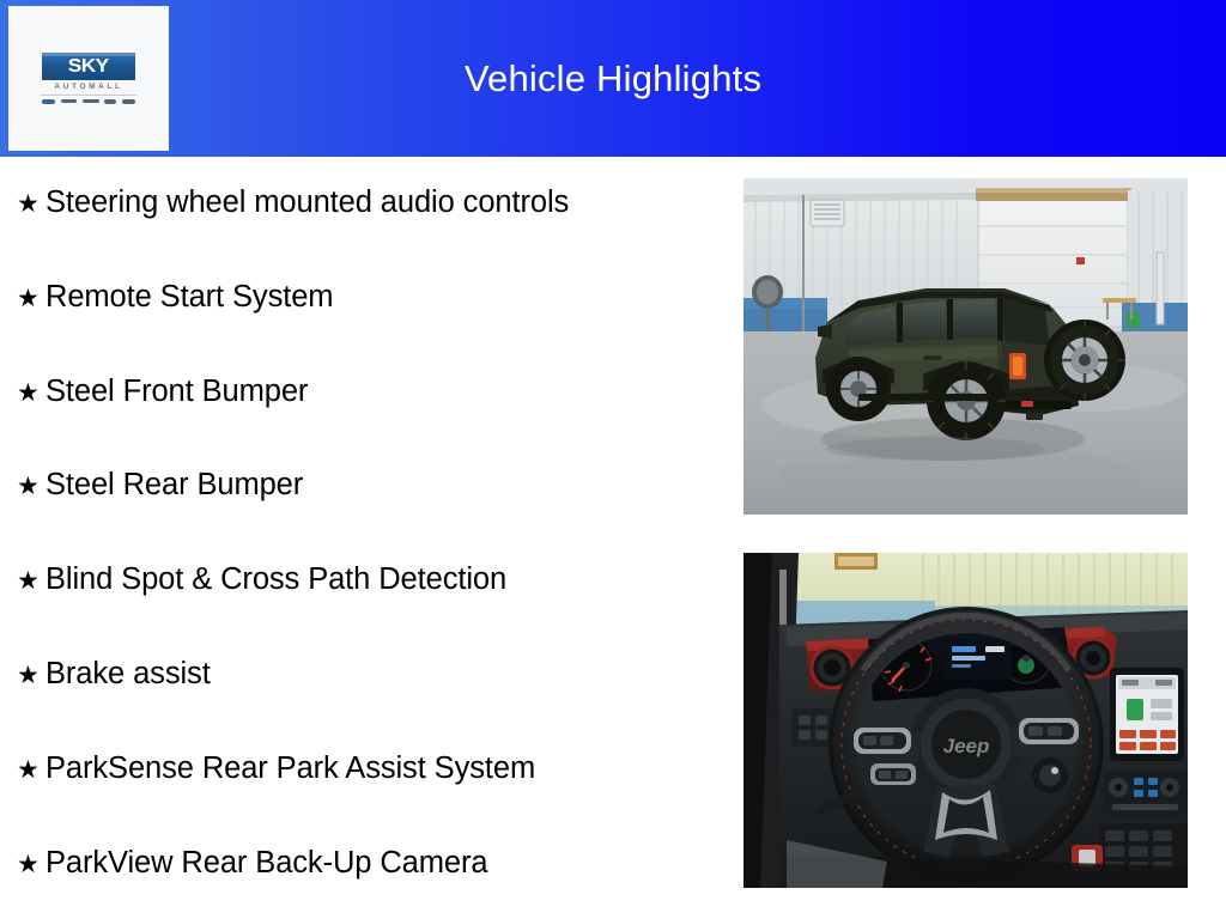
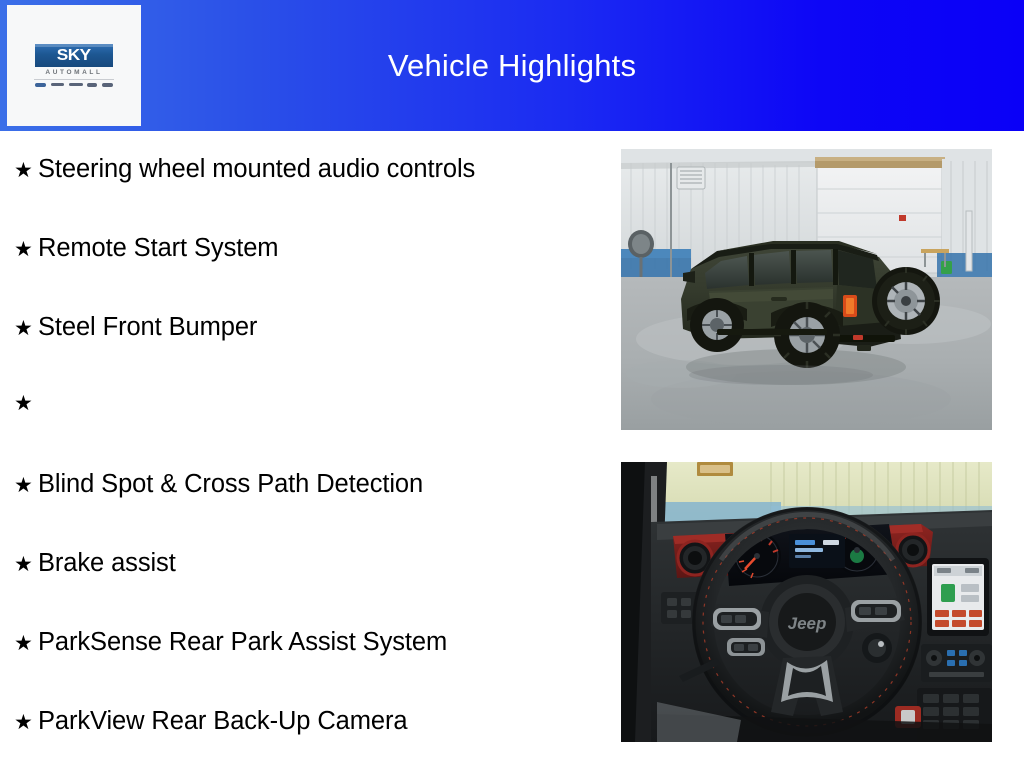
  Vehicle Highlights
  SKY
  ★
  Steering wheel mounted audio controls
  ★
  Remote Start System
  ★
  Steel Front Bumper
  ★
- Steel Rear Bumper
  ★
  Blind Spot & Cross Path Detection
  ★
  Brake assist
  ★
  ParkSense Rear Park Assist System
  ★
  ParkView Rear Back-Up Camera
  Jeep
